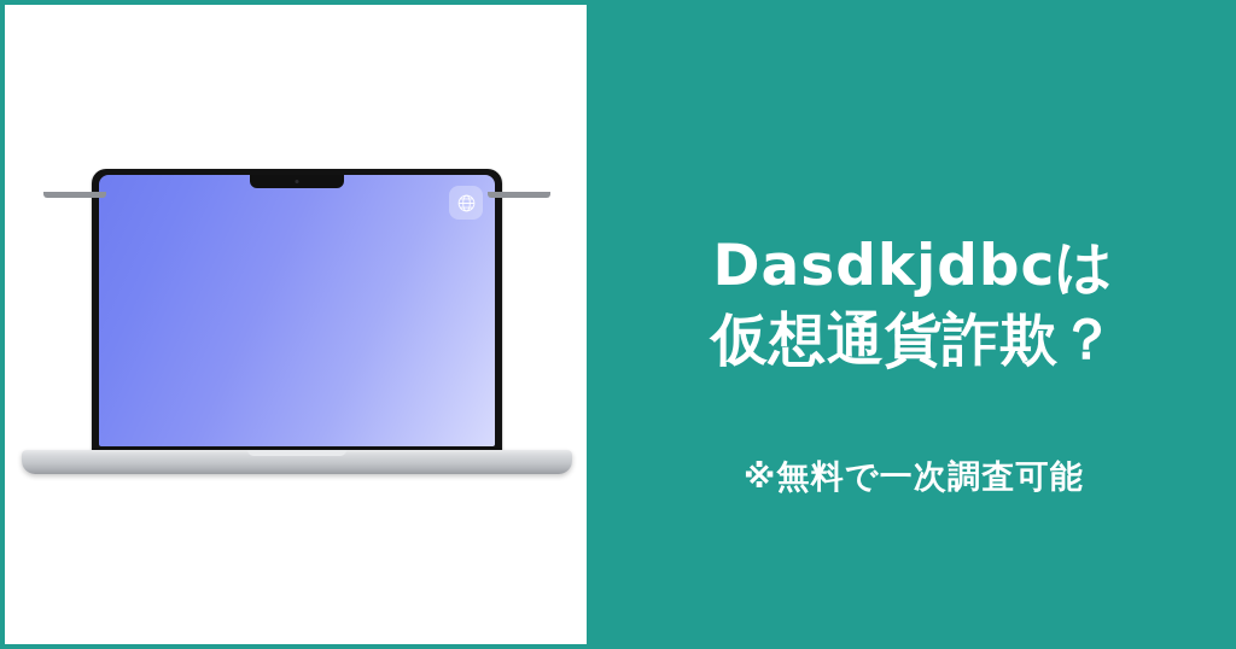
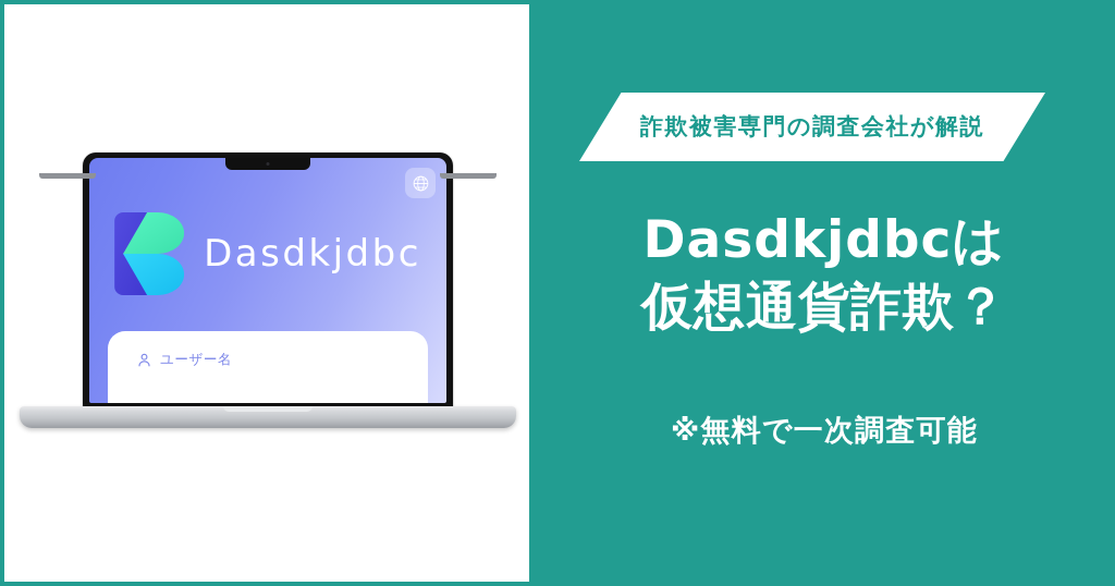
+ Dasdkjdbc
+ ユーザー名
+ 詐欺被害専門の調査会社が解説
  Dasdkjdbcは
  仮想通貨詐欺？
  ※無料で一次調査可能
